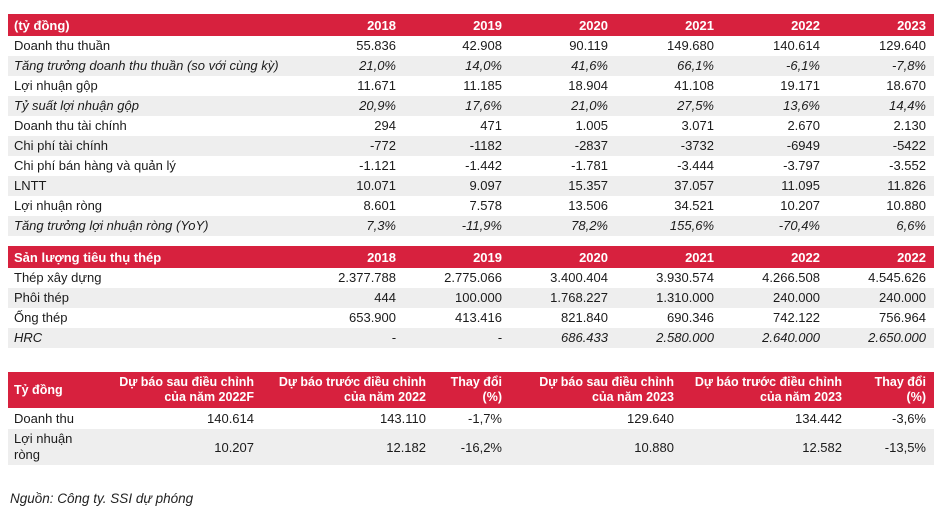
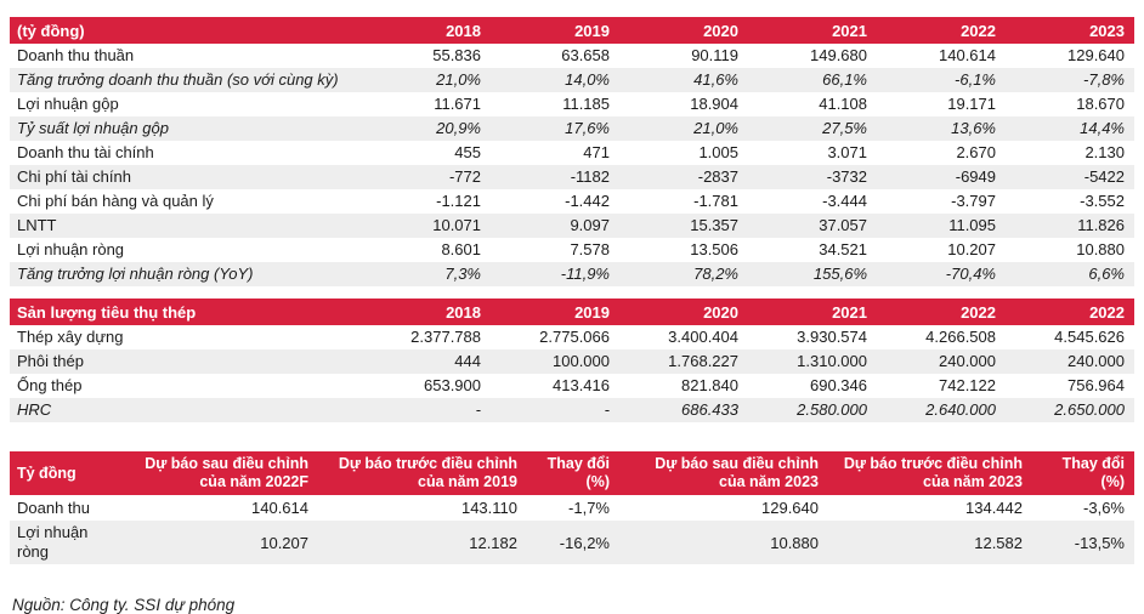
  (tỷ đồng)
  2018
  2019
  2020
  2021
  2022
  2023
  Doanh thu thuần
  55.836
- 42.908
+ 63.658
  90.119
  149.680
  140.614
  129.640
  Tăng trưởng doanh thu thuần (so với cùng kỳ)
  21,0%
  14,0%
  41,6%
  66,1%
  -6,1%
  -7,8%
  Lợi nhuận gộp
  11.671
  11.185
  18.904
  41.108
  19.171
  18.670
  Tỷ suất lợi nhuận gộp
  20,9%
  17,6%
  21,0%
  27,5%
  13,6%
  14,4%
  Doanh thu tài chính
- 294
+ 455
  471
  1.005
  3.071
  2.670
  2.130
  Chi phí tài chính
  -772
  -1182
  -2837
  -3732
  -6949
  -5422
  Chi phí bán hàng và quản lý
  -1.121
  -1.442
  -1.781
  -3.444
  -3.797
  -3.552
  LNTT
  10.071
  9.097
  15.357
  37.057
  11.095
  11.826
  Lợi nhuận ròng
  8.601
  7.578
  13.506
  34.521
  10.207
  10.880
  Tăng trưởng lợi nhuận ròng (YoY)
  7,3%
  -11,9%
  78,2%
  155,6%
  -70,4%
  6,6%
  Sản lượng tiêu thụ thép
  2018
  2019
  2020
  2021
  2022
  2022
  Thép xây dựng
  2.377.788
  2.775.066
  3.400.404
  3.930.574
  4.266.508
  4.545.626
  Phôi thép
  444
  100.000
  1.768.227
  1.310.000
  240.000
  240.000
  Ống thép
  653.900
  413.416
  821.840
  690.346
  742.122
  756.964
  HRC
  -
  -
  686.433
  2.580.000
  2.640.000
  2.650.000
  Tỷ đồng
  Dự báo sau điều chỉnh
  của năm 2022F
  Dự báo trước điều chỉnh
- của năm 2022
+ của năm 2019
  Thay đổi
  (%)
  Dự báo sau điều chỉnh
  của năm 2023
  Dự báo trước điều chỉnh
  của năm 2023
  Thay đổi
  (%)
  Doanh thu
  140.614
  143.110
  -1,7%
  129.640
  134.442
  -3,6%
  Lợi nhuận ròng
  10.207
  12.182
  -16,2%
  10.880
  12.582
  -13,5%
  Nguồn: Công ty. SSI dự phóng
